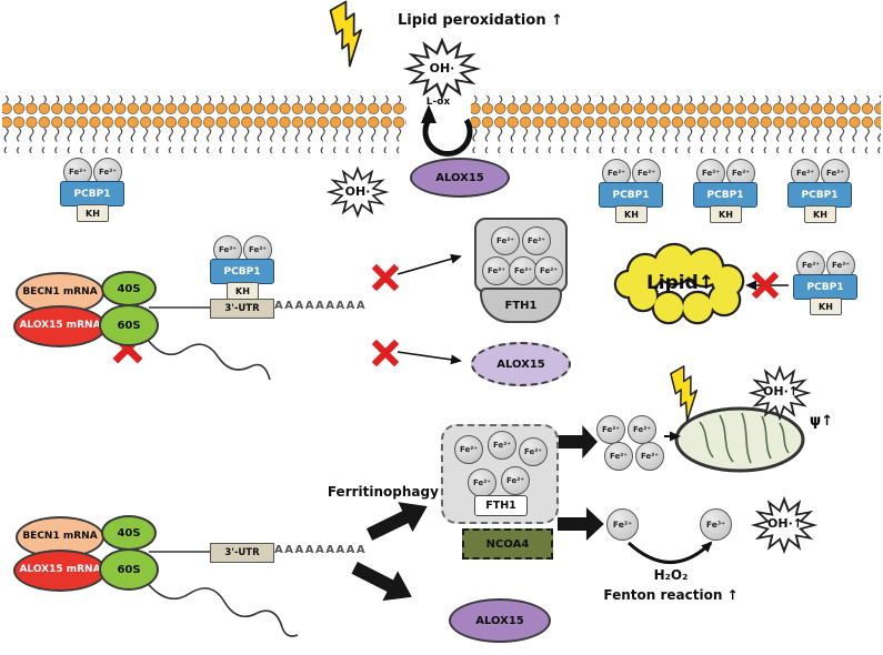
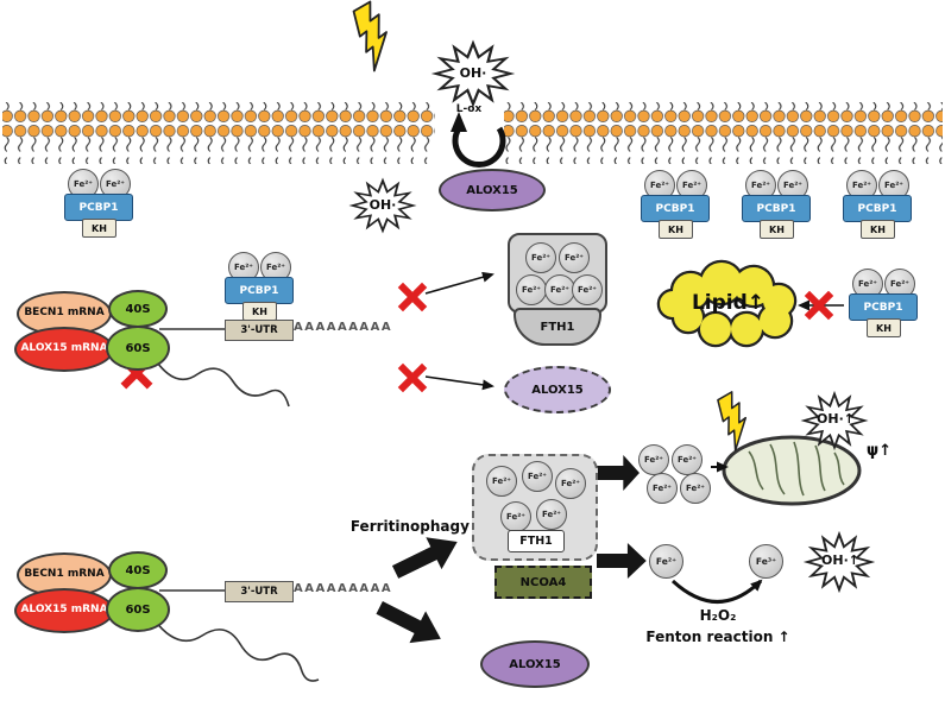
- Lipid peroxidation ↑
  OH·
  OH·
  L-ox
  ALOX15
  Fe²⁺
  Fe²⁺
  PCBP1
  KH
  Fe²⁺
  Fe²⁺
  PCBP1
  KH
  Fe²⁺
  Fe²⁺
  PCBP1
  KH
  Fe²⁺
  Fe²⁺
  PCBP1
  KH
  Fe²⁺
  Fe²⁺
  PCBP1
  KH
  Fe²⁺
  Fe²⁺
  PCBP1
  KH
  BECN1 mRNA
  ALOX15 mRNA
  40S
  60S
  3'-UTR
  AAAAAAAAA
  Fe²⁺
  Fe²⁺
  Fe²⁺
  Fe²⁺
  Fe²⁺
  FTH1
  ALOX15
  Lipid↑
  BECN1 mRNA
  ALOX15 mRNA
  40S
  60S
  3'-UTR
  AAAAAAAAA
  Ferritinophagy
  Fe²⁺
  Fe²⁺
  Fe²⁺
  Fe²⁺
  Fe²⁺
  FTH1
  NCOA4
  ALOX15
  Fe²⁺
  Fe²⁺
  Fe²⁺
  Fe²⁺
  OH·↑
  ψ↑
  Fe²⁺
  Fe³⁺
  OH·↑
  H₂O₂
  Fenton reaction ↑
